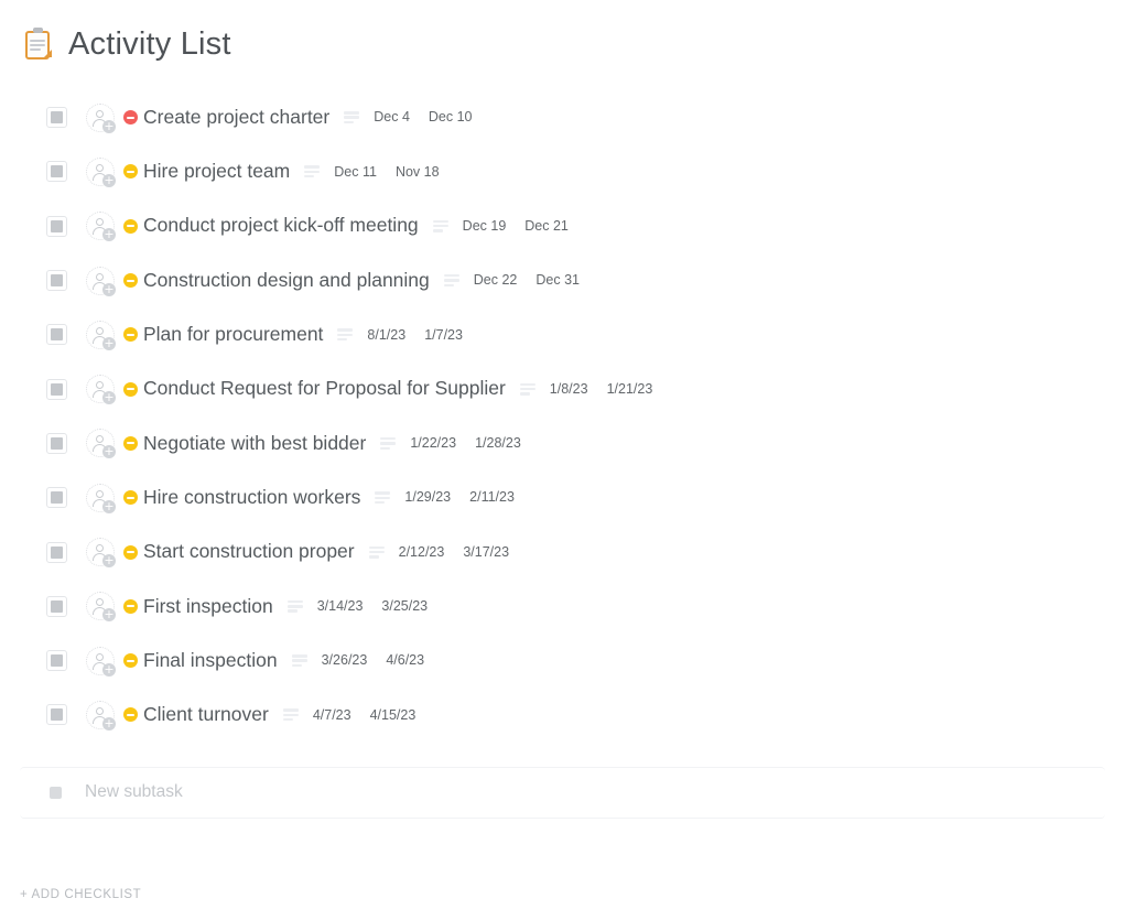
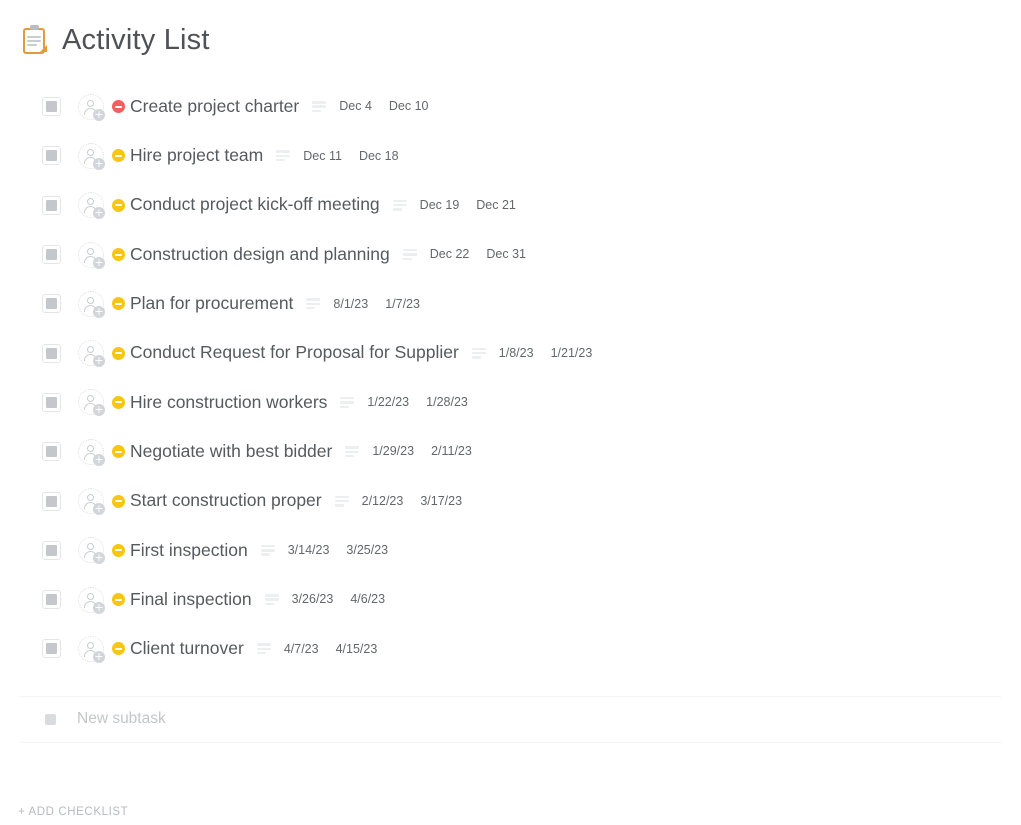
  Activity List
  +
  Create project charter
  Dec 4
  Dec 10
  +
  Hire project team
  Dec 11
- Nov 18
+ Dec 18
  +
  Conduct project kick-off meeting
  Dec 19
  Dec 21
  +
  Construction design and planning
  Dec 22
  Dec 31
  +
  Plan for procurement
  8/1/23
  1/7/23
  +
  Conduct Request for Proposal for Supplier
  1/8/23
  1/21/23
  +
- Negotiate with best bidder
+ Hire construction workers
  1/22/23
  1/28/23
  +
- Hire construction workers
+ Negotiate with best bidder
  1/29/23
  2/11/23
  +
  Start construction proper
  2/12/23
  3/17/23
  +
  First inspection
  3/14/23
  3/25/23
  +
  Final inspection
  3/26/23
  4/6/23
  +
  Client turnover
  4/7/23
  4/15/23
  New subtask
  + ADD CHECKLIST
